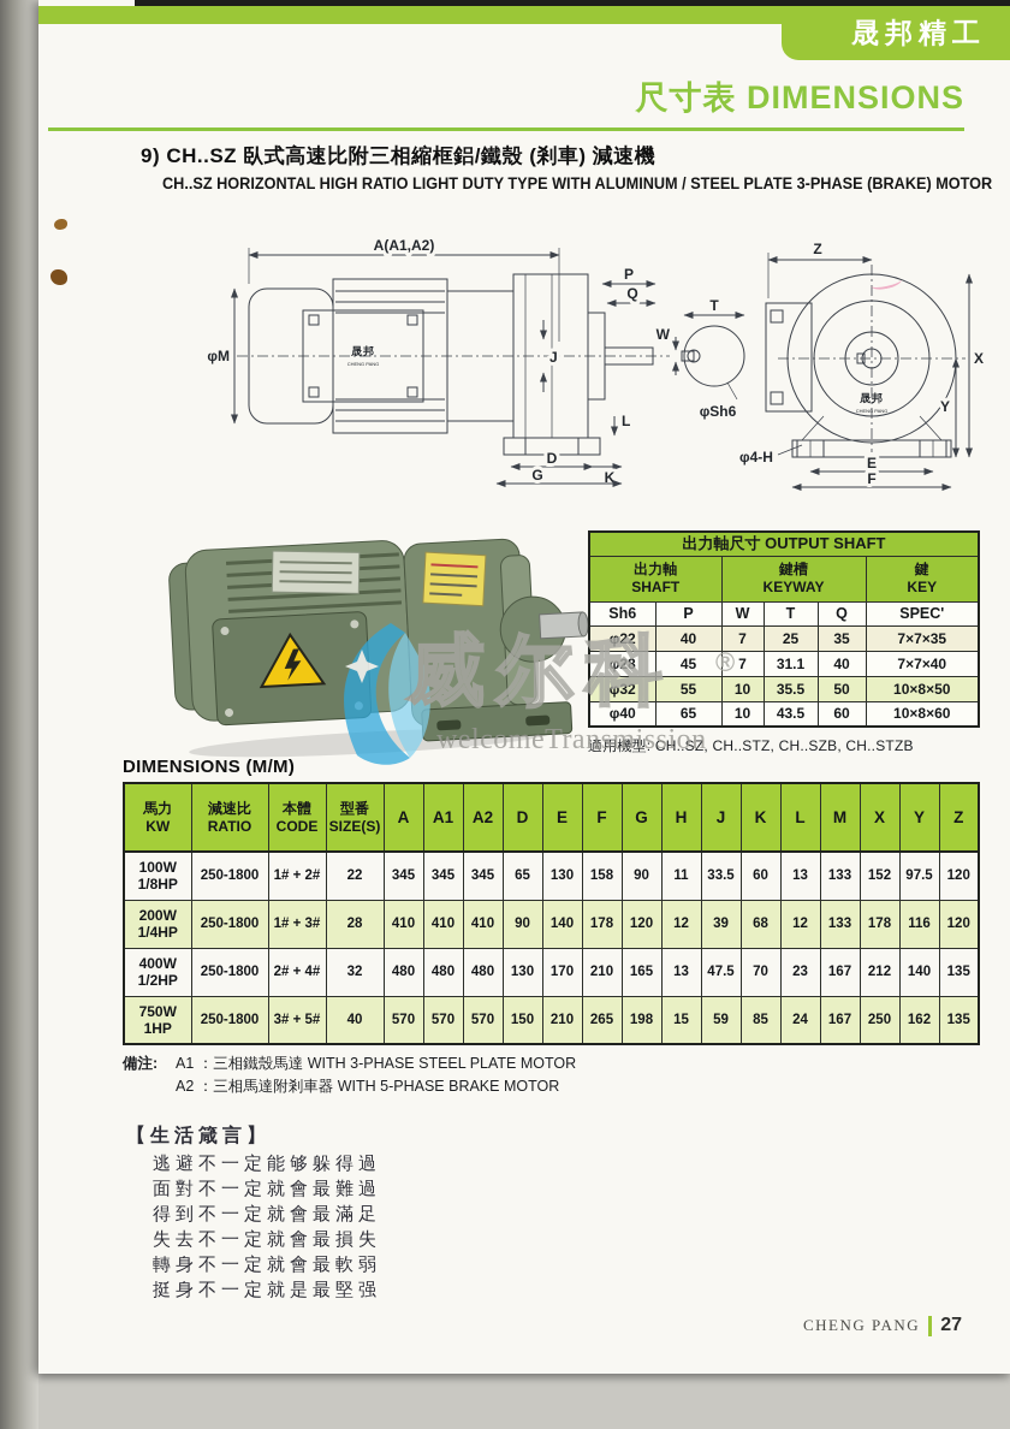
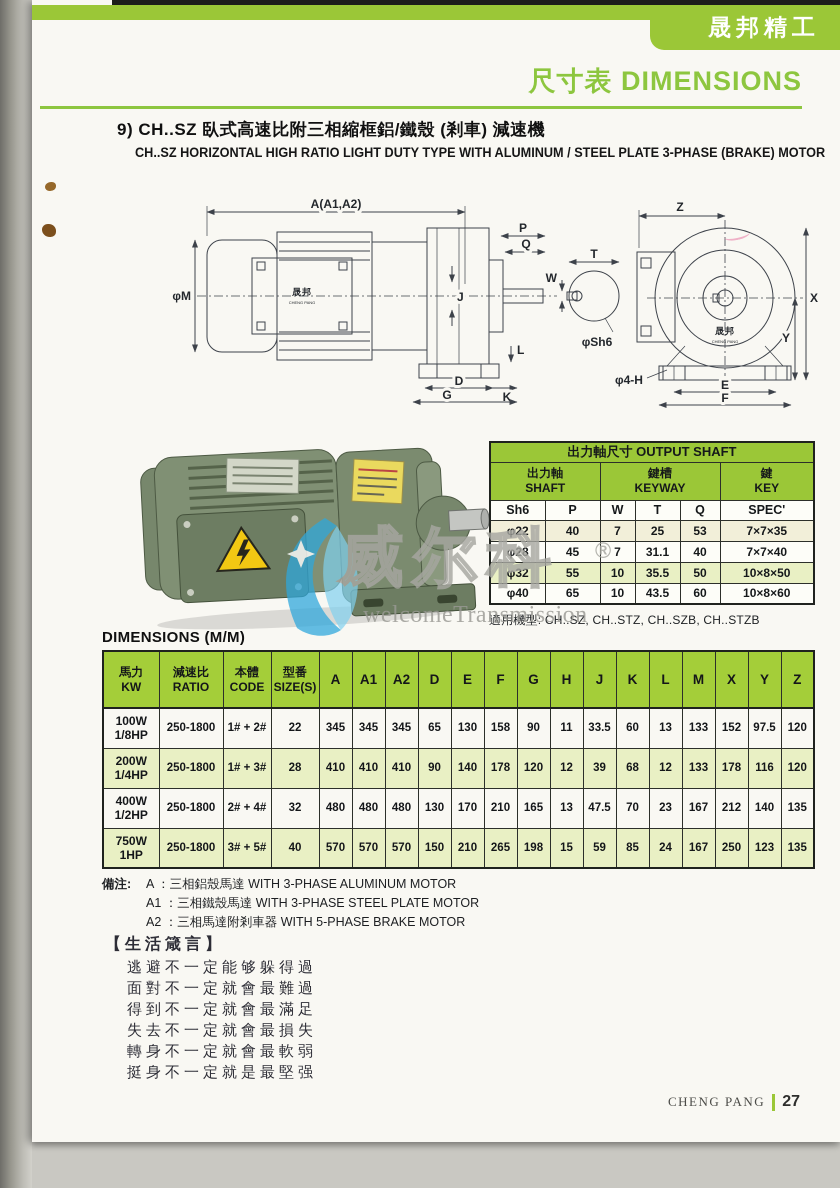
  晟邦精工
  尺寸表 DIMENSIONS
  9) CH..SZ 臥式高速比附三相縮框鋁/鐵殼 (剎車) 減速機
  CH..SZ HORIZONTAL HIGH RATIO LIGHT DUTY TYPE WITH ALUMINUM / STEEL PLATE 3-PHASE (BRAKE) MOTOR
  晟邦
  A(A1,A2)
  P
  Q
  φM
  J
  D
  K
  L
  G
  T
  W
  φSh6
  晟邦
  Z
  X
  Y
  E
  F
  φ4-H
  出力軸尺寸 OUTPUT SHAFT
  出力軸SHAFT	鍵槽KEYWAY	鍵KEY
  Sh6	P	W	T	Q	SPEC'
- φ22	40	7	25	35	7×7×35
+ φ22	40	7	25	53	7×7×35
  φ28	45	7	31.1	40	7×7×40
  φ32	55	10	35.5	50	10×8×50
  φ40	65	10	43.5	60	10×8×60
  適用機型: CH..SZ, CH..STZ, CH..SZB, CH..STZB
  威尔科
  ®
  welcomeTransmission
  DIMENSIONS (M/M)
  馬力KW	減速比RATIO	本體CODE	型番SIZE(S)	A	A1	A2	D	E	F	G	H	J	K	L	M	X	Y	Z
  100W1/8HP	250-1800	1# + 2#	22	345	345	345	65	130	158	90	11	33.5	60	13	133	152	97.5	120
  200W1/4HP	250-1800	1# + 3#	28	410	410	410	90	140	178	120	12	39	68	12	133	178	116	120
  400W1/2HP	250-1800	2# + 4#	32	480	480	480	130	170	210	165	13	47.5	70	23	167	212	140	135
- 750W1HP	250-1800	3# + 5#	40	570	570	570	150	210	265	198	15	59	85	24	167	250	162	135
+ 750W1HP	250-1800	3# + 5#	40	570	570	570	150	210	265	198	15	59	85	24	167	250	123	135
  備注:
+ A ：三相鋁殼馬達 WITH 3-PHASE ALUMINUM MOTOR
  A1 ：三相鐵殼馬達 WITH 3-PHASE STEEL PLATE MOTOR
  A2 ：三相馬達附剎車器 WITH 5-PHASE BRAKE MOTOR
  【生活箴言】
  逃避不一定能够躲得過
  面對不一定就會最難過
  得到不一定就會最滿足
  失去不一定就會最損失
  轉身不一定就會最軟弱
  挺身不一定就是最堅强
  CHENG PANG
  27
